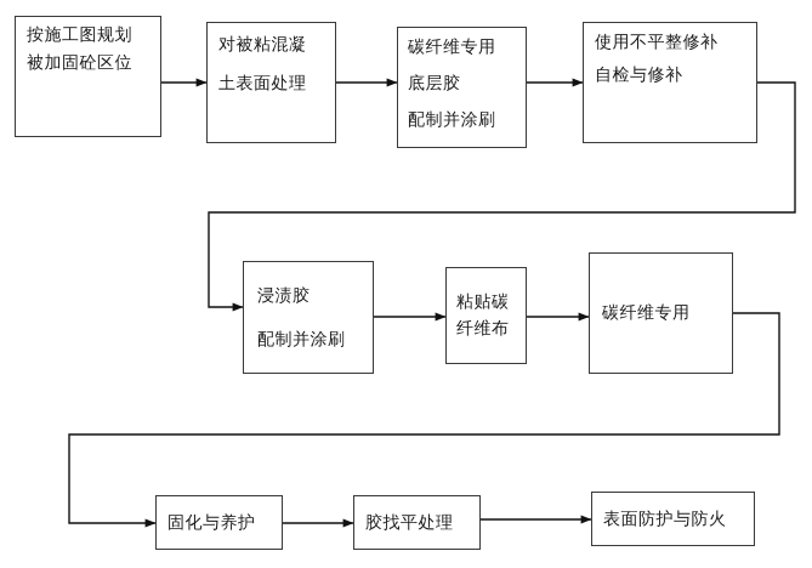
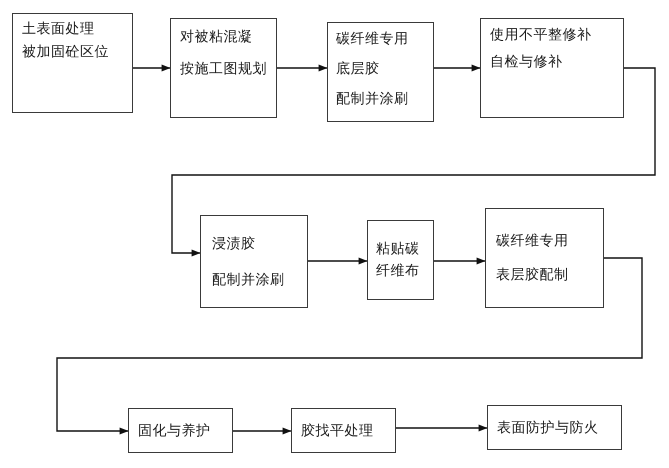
- 按施工图规划
+ 土表面处理
  被加固砼区位
  对被粘混凝
- 土表面处理
+ 按施工图规划
  碳纤维专用
  底层胶
  配制并涂刷
  使用不平整修补
  自检与修补
  浸渍胶
  配制并涂刷
  粘贴碳
  纤维布
  碳纤维专用
+ 表层胶配制
  固化与养护
  胶找平处理
  表面防护与防火
